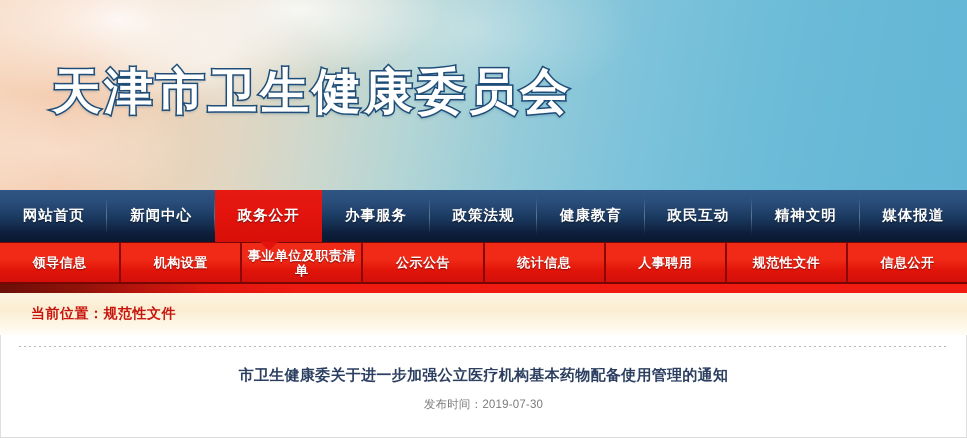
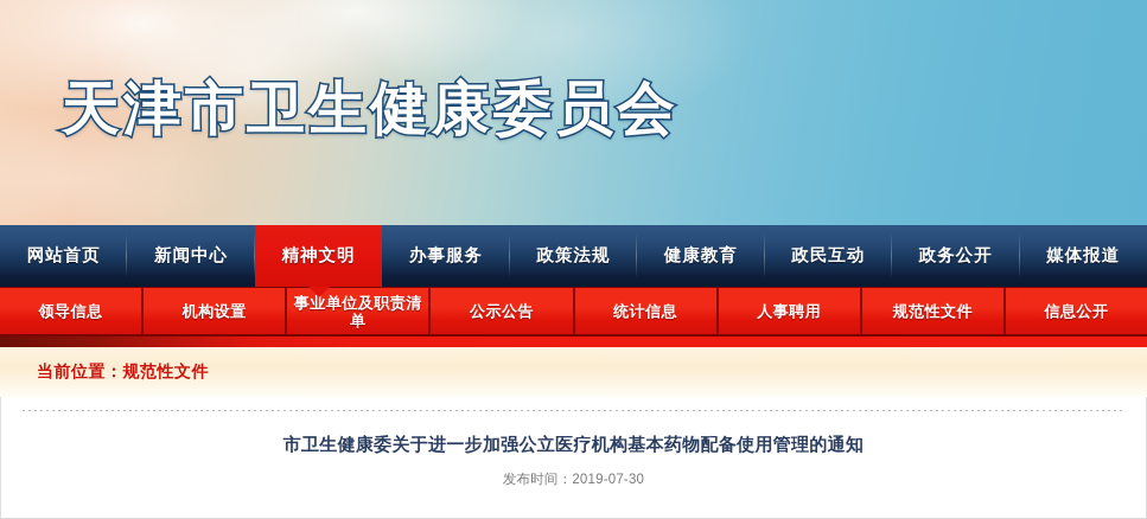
  天津市卫生健康委员会
  网站首页
  新闻中心
- 政务公开
+ 精神文明
  办事服务
  政策法规
  健康教育
  政民互动
- 精神文明
+ 政务公开
  媒体报道
  领导信息
  机构设置
  事业单位及职责清单
  公示公告
  统计信息
  人事聘用
  规范性文件
  信息公开
  当前位置：规范性文件
  市卫生健康委关于进一步加强公立医疗机构基本药物配备使用管理的通知
  发布时间：2019-07-30
